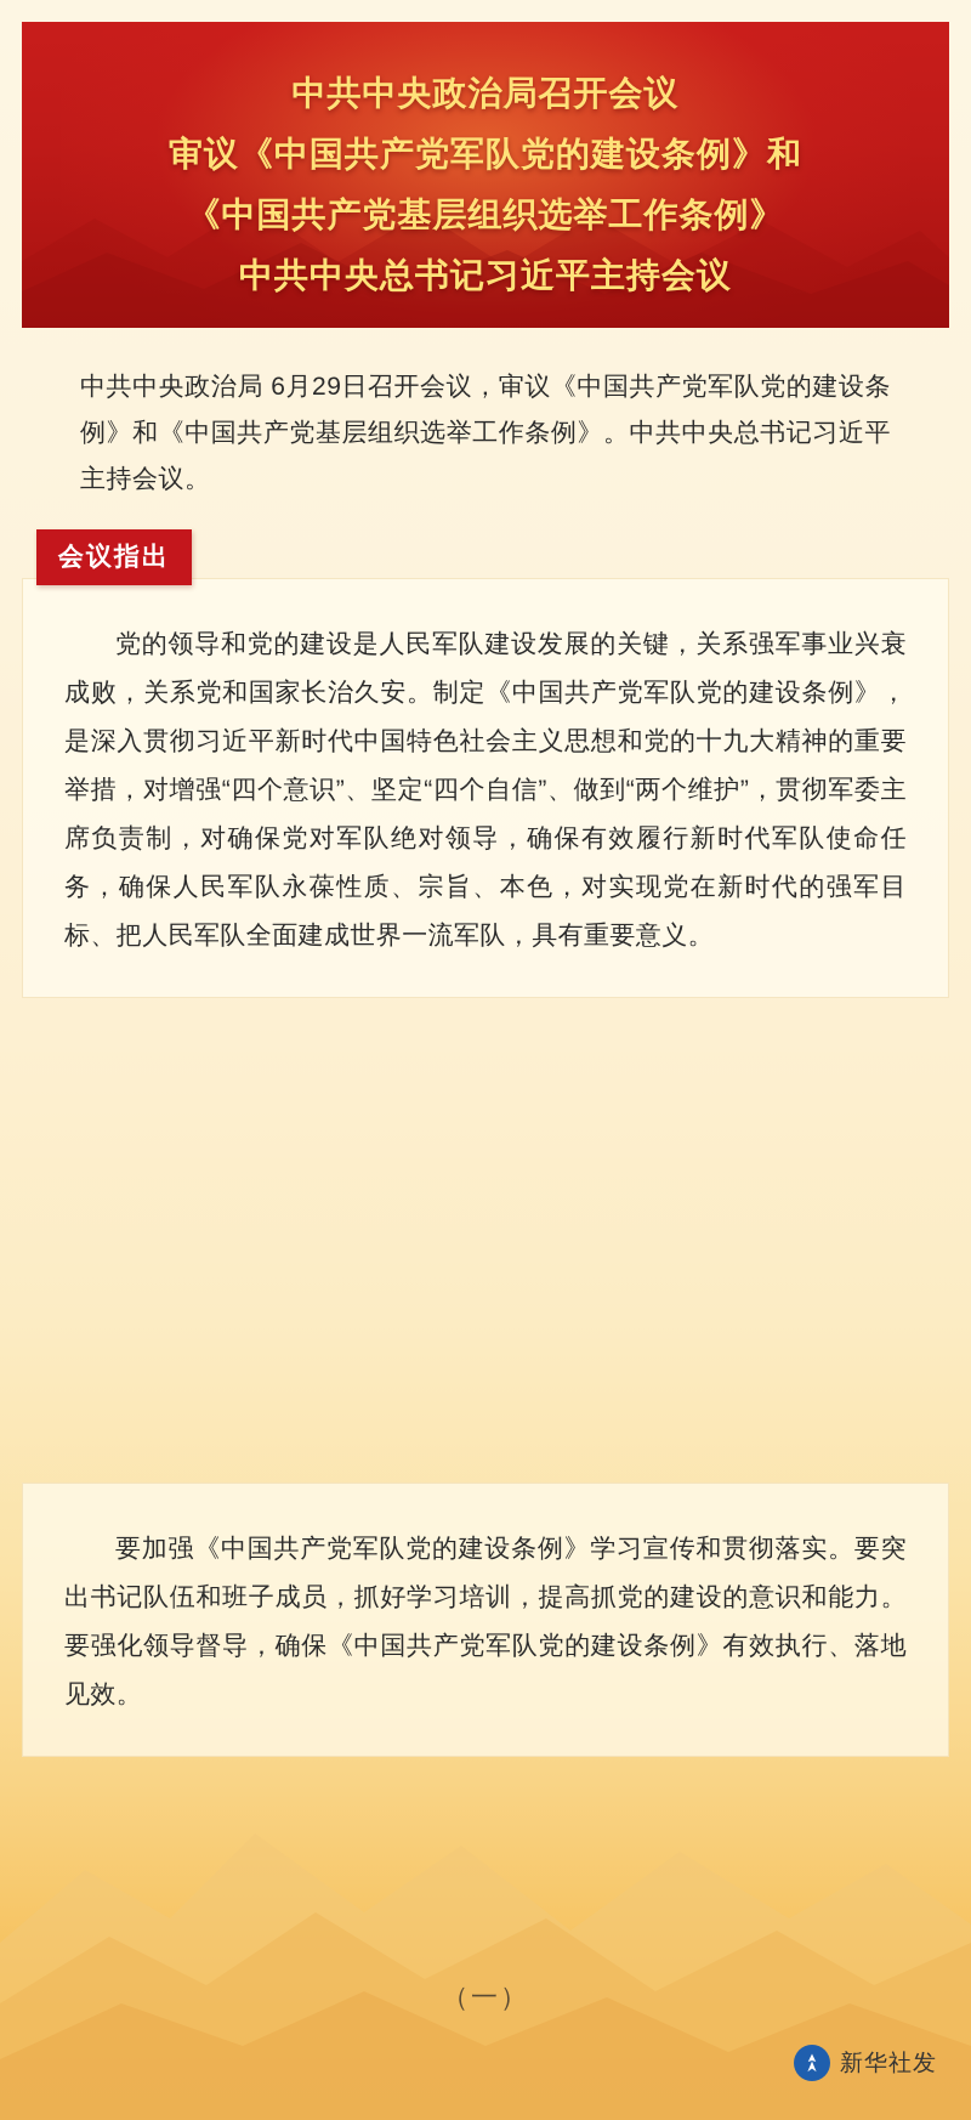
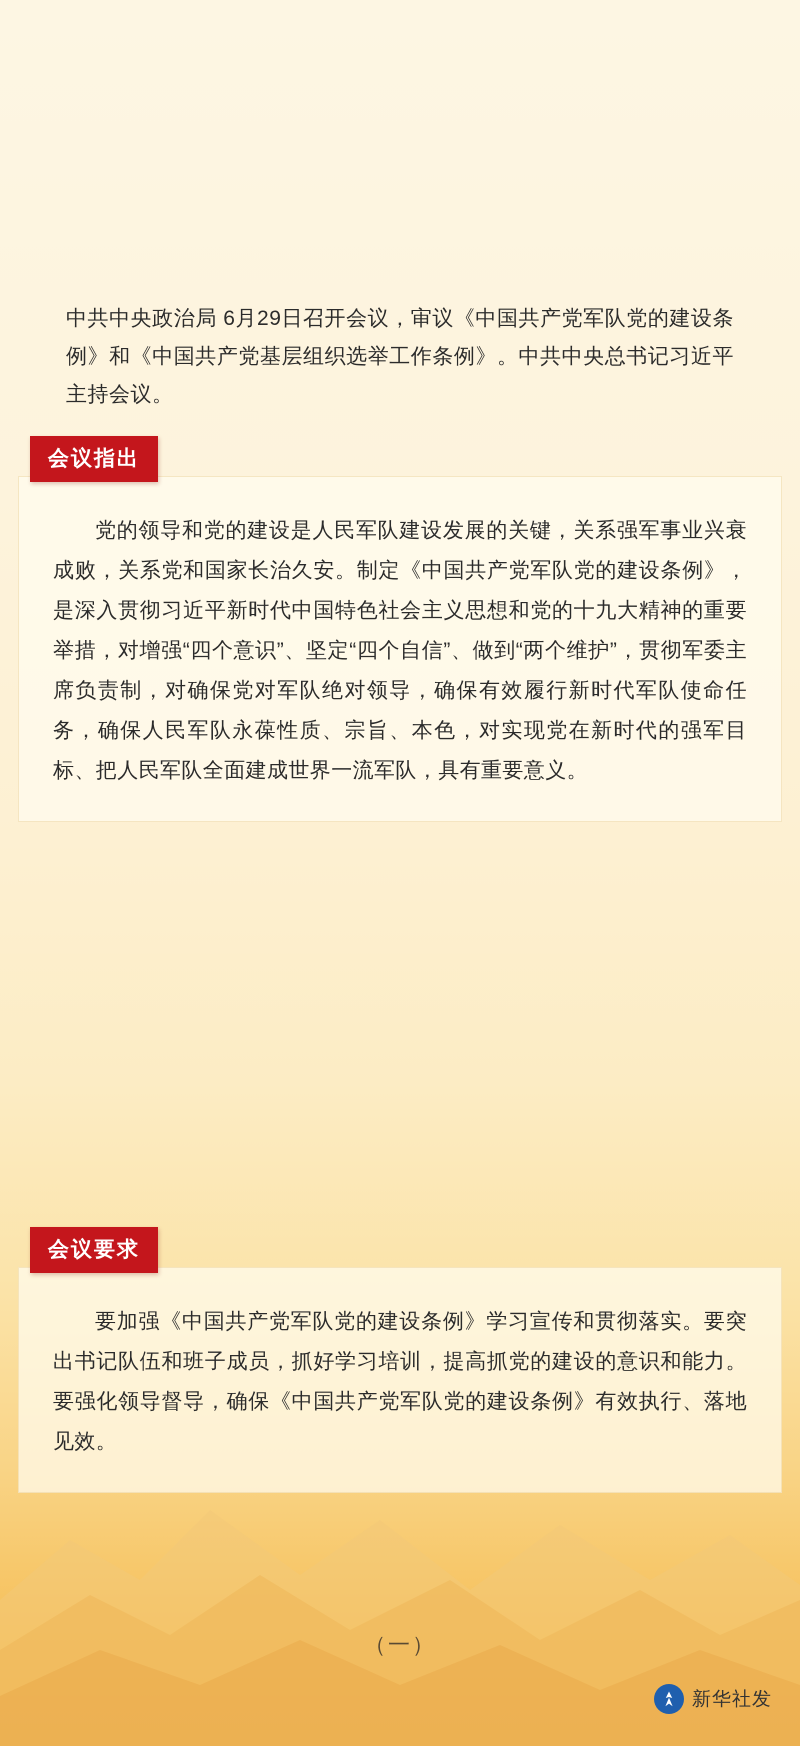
- 中共中央政治局召开会议
- 审议《中国共产党军队党的建设条例》和
- 《中国共产党基层组织选举工作条例》
- 中共中央总书记习近平主持会议
  中共中央政治局 6月29日召开会议，审议《中国共产党军队党的建设条例》和《中国共产党基层组织选举工作条例》。中共中央总书记习近平主持会议。
  会议指出
  党的领导和党的建设是人民军队建设发展的关键，关系强军事业兴衰成败，关系党和国家长治久安。制定《中国共产党军队党的建设条例》，是深入贯彻习近平新时代中国特色社会主义思想和党的十九大精神的重要举措，对增强“四个意识”、坚定“四个自信”、做到“两个维护”，贯彻军委主席负责制，对确保党对军队绝对领导，确保有效履行新时代军队使命任务，确保人民军队永葆性质、宗旨、本色，对实现党在新时代的强军目标、把人民军队全面建成世界一流军队，具有重要意义。
+ 会议要求
  要加强《中国共产党军队党的建设条例》学习宣传和贯彻落实。要突出书记队伍和班子成员，抓好学习培训，提高抓党的建设的意识和能力。要强化领导督导，确保《中国共产党军队党的建设条例》有效执行、落地见效。
  （一）
  新华社发
